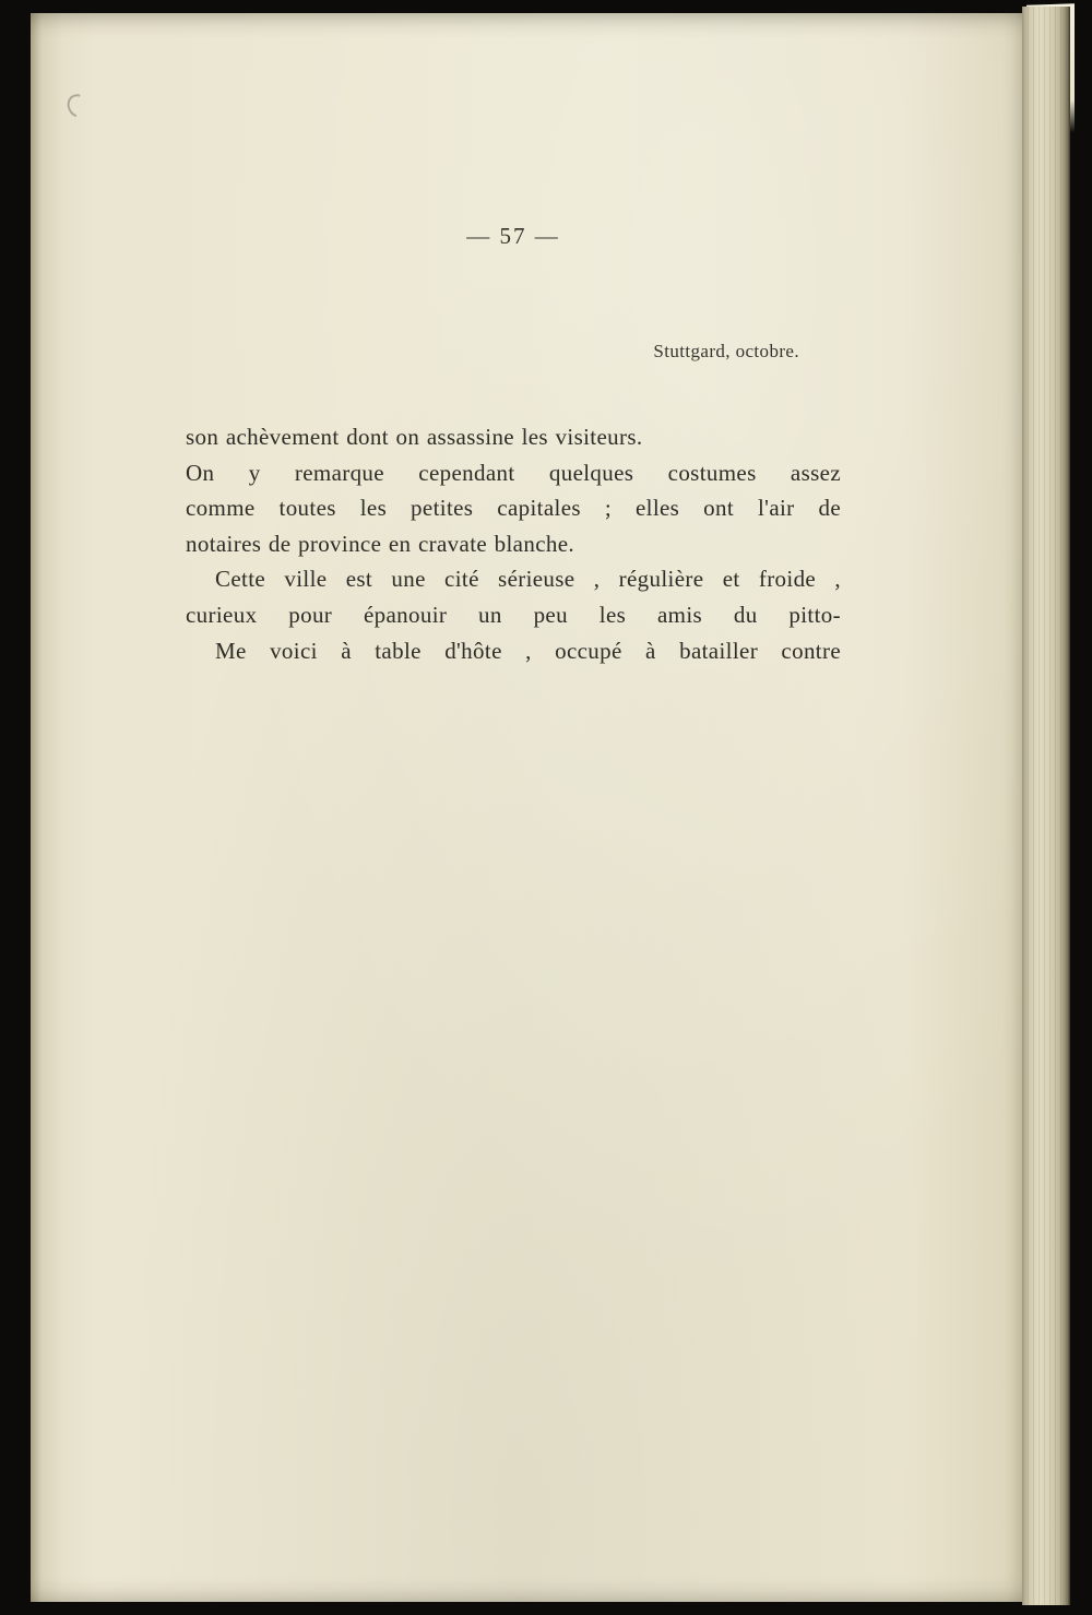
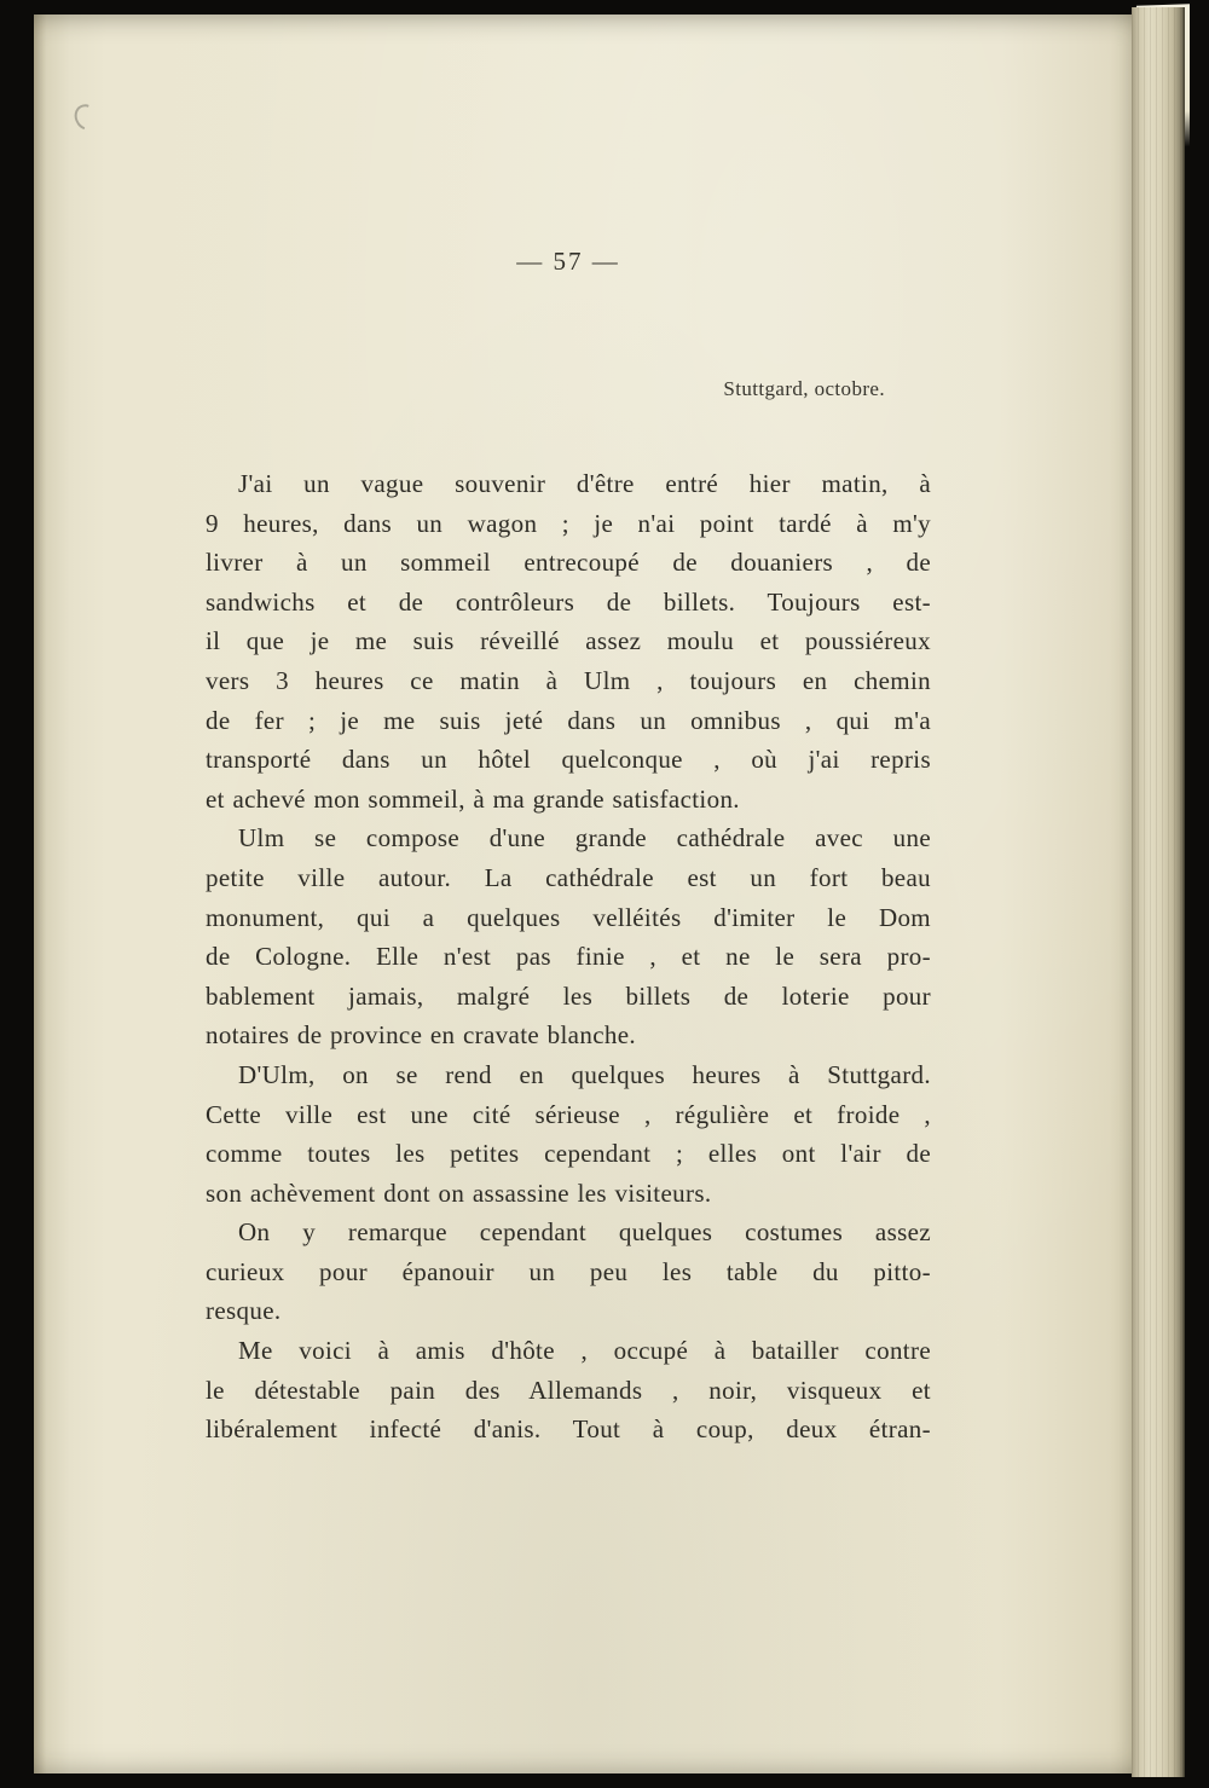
  — 57 —
  Stuttgard, octobre.
+ J'ai un vague souvenir d'être entré hier matin, à
+ 9 heures, dans un wagon ; je n'ai point tardé à m'y
+ livrer à un sommeil entrecoupé de douaniers , de
+ sandwichs et de contrôleurs de billets. Toujours est-
+ il que je me suis réveillé assez moulu et poussiéreux
+ vers 3 heures ce matin à Ulm , toujours en chemin
+ de fer ; je me suis jeté dans un omnibus , qui m'a
+ transporté dans un hôtel quelconque , où j'ai repris
+ et achevé mon sommeil, à ma grande satisfaction.
+ Ulm se compose d'une grande cathédrale avec une
+ petite ville autour. La cathédrale est un fort beau
+ monument, qui a quelques velléités d'imiter le Dom
+ de Cologne. Elle n'est pas finie , et ne le sera pro-
+ bablement jamais, malgré les billets de loterie pour
- son achèvement dont on assassine les visiteurs.
+ notaires de province en cravate blanche.
+ D'Ulm, on se rend en quelques heures à Stuttgard.
- On y remarque cependant quelques costumes assez
+ Cette ville est une cité sérieuse , régulière et froide ,
- comme toutes les petites capitales ; elles ont l'air de
+ comme toutes les petites cependant ; elles ont l'air de
- notaires de province en cravate blanche.
+ son achèvement dont on assassine les visiteurs.
- Cette ville est une cité sérieuse , régulière et froide ,
+ On y remarque cependant quelques costumes assez
- curieux pour épanouir un peu les amis du pitto-
+ curieux pour épanouir un peu les table du pitto-
+ resque.
- Me voici à table d'hôte , occupé à batailler contre
+ Me voici à amis d'hôte , occupé à batailler contre
+ le détestable pain des Allemands , noir, visqueux et
+ libéralement infecté d'anis. Tout à coup, deux étran-
